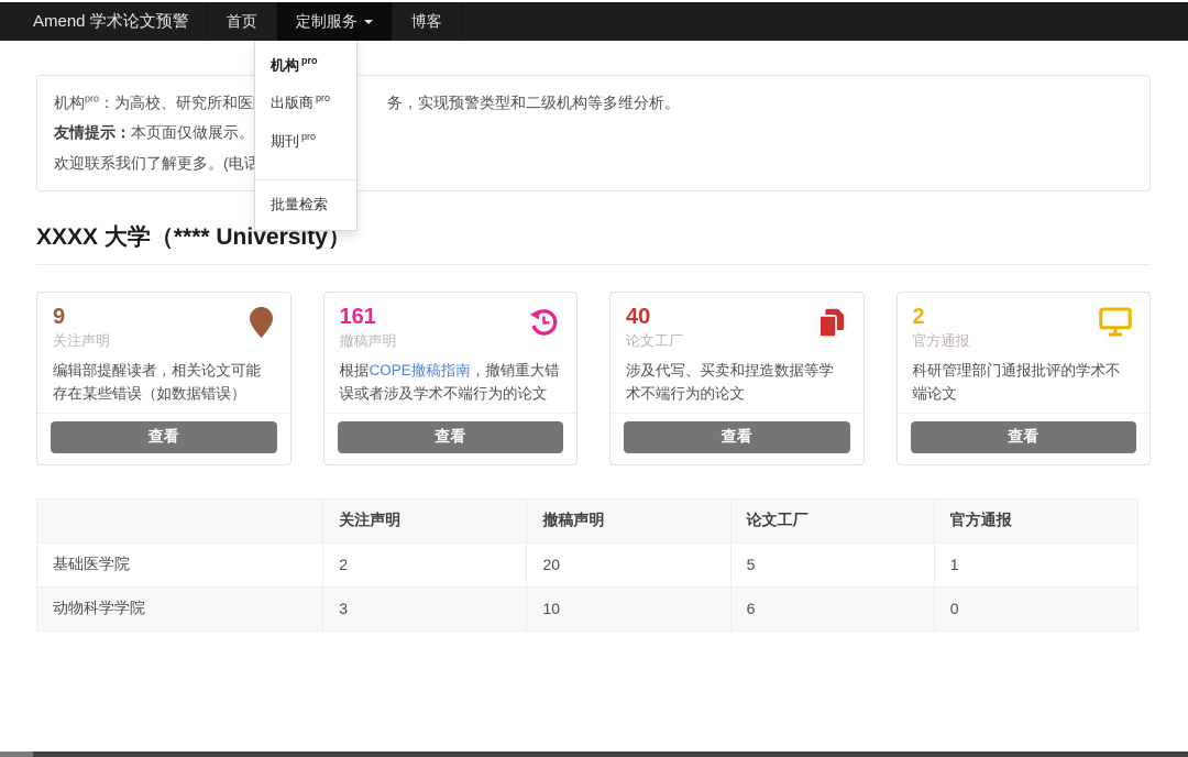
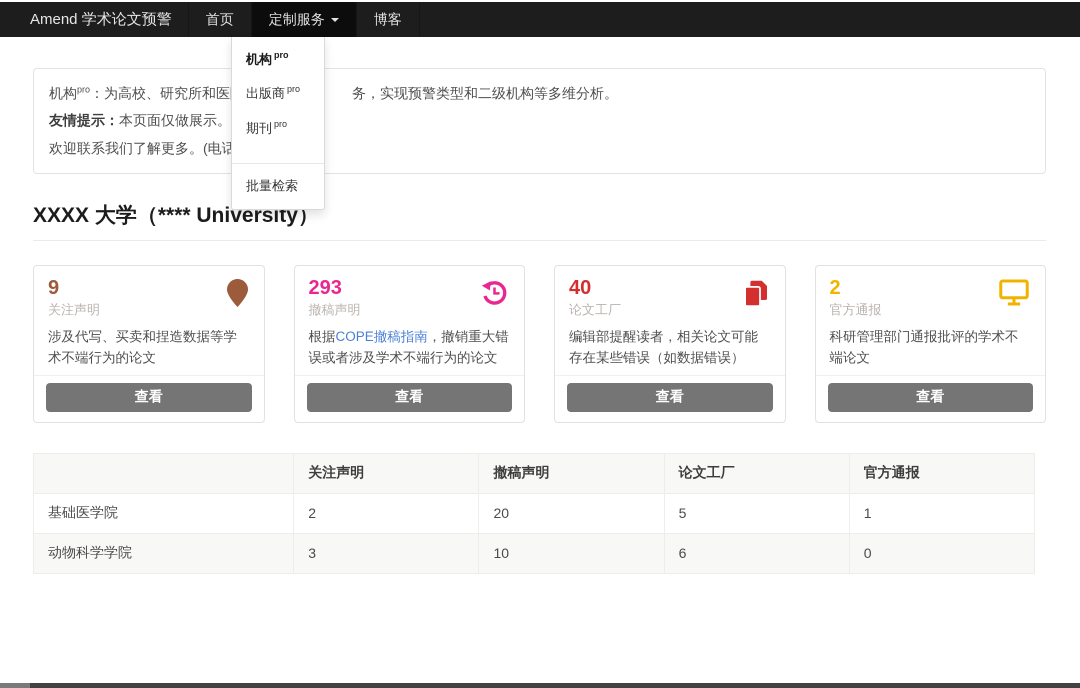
  Amend 学术论文预警
  首页
  定制服务
  博客
  机构 pro
  出版商 pro
  期刊 pro
  批量检索
  机构pro：为高校、研究所和医 务，实现预警类型和二级机构等多维分析。
  友情提示：本页面仅做展示。
  欢迎联系我们了解更多。(电话
  XXXX 大学（**** University）
  9
  关注声明
- 编辑部提醒读者，相关论文可能存在某些错误（如数据错误）
+ 涉及代写、买卖和捏造数据等学术不端行为的论文
  查看
- 161
+ 293
  撤稿声明
  根据COPE撤稿指南，撤销重大错误或者涉及学术不端行为的论文
  查看
  40
  论文工厂
- 涉及代写、买卖和捏造数据等学术不端行为的论文
+ 编辑部提醒读者，相关论文可能存在某些错误（如数据错误）
  查看
  2
  官方通报
  科研管理部门通报批评的学术不端论文
  查看
  	关注声明	撤稿声明	论文工厂	官方通报
  基础医学院	2	20	5	1
  动物科学学院	3	10	6	0
